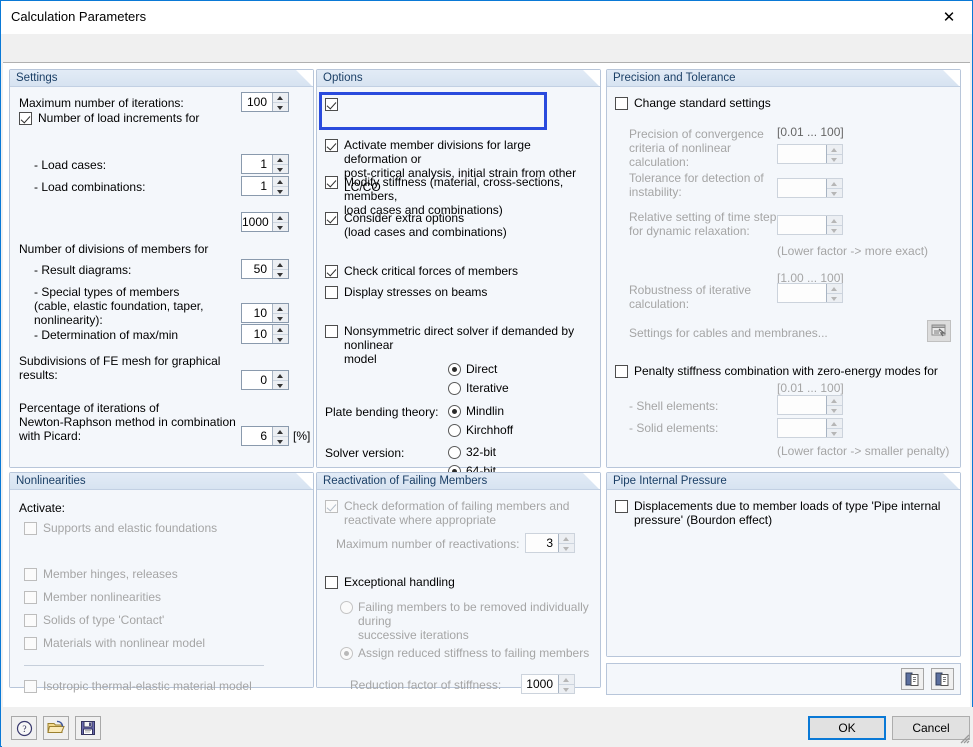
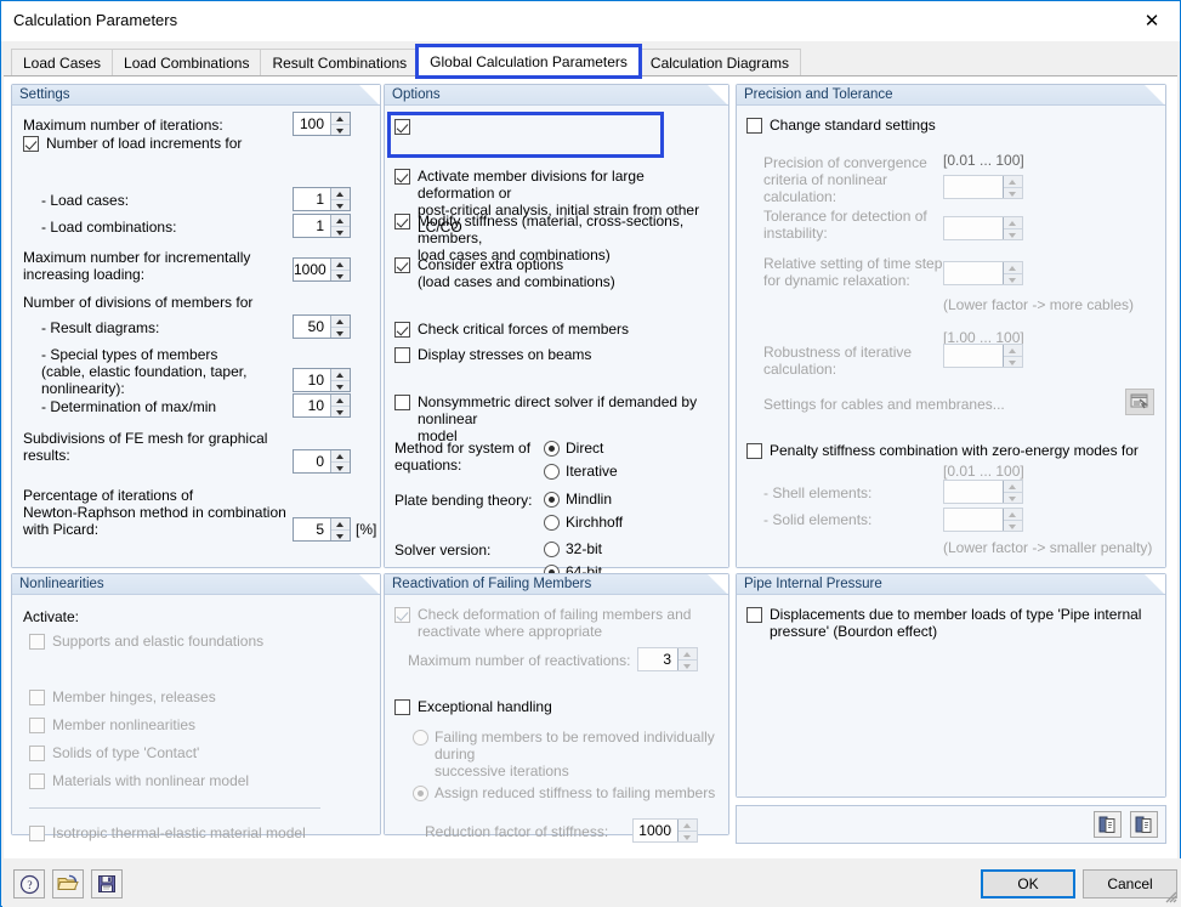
  Calculation Parameters
  ✕
+ Load Cases
+ Load Combinations
+ Result Combinations
+ Global Calculation Parameters
+ Calculation Diagrams
  Settings
  Maximum number of iterations:
  100
  Number of load increments for
  - Load cases:
  1
  - Load combinations:
  1
+ Maximum number for incrementally
+ increasing loading:
  1000
  Number of divisions of members for
  - Result diagrams:
  50
  - Special types of members
  (cable, elastic foundation, taper,
  nonlinearity):
  10
  - Determination of max/min
  10
  Subdivisions of FE mesh for graphical
  results:
  0
  Percentage of iterations of
  Newton-Raphson method in combination
  with Picard:
- 6
+ 5
  [%]
  Options
  Activate member divisions for large deformation or
  post-critical analysis, initial strain from other LC/CO
  Modify stiffness (material, cross-sections, members,
  load cases and combinations)
  Consider extra options
  (load cases and combinations)
  Check critical forces of members
  Display stresses on beams
  Nonsymmetric direct solver if demanded by nonlinear
  model
+ Method for system of
+ equations:
  Direct
  Iterative
  Plate bending theory:
  Mindlin
  Kirchhoff
  Solver version:
  32-bit
  64-bit
  Precision and Tolerance
  Change standard settings
  [0.01 ... 100]
  Precision of convergence
  criteria of nonlinear
  calculation:
  Tolerance for detection of
  instability:
  Relative setting of time step
  for dynamic relaxation:
- (Lower factor -> more exact)
+ (Lower factor -> more cables)
  [1.00 ... 100]
  Robustness of iterative
  calculation:
  Settings for cables and membranes...
  Penalty stiffness combination with zero-energy modes for
  [0.01 ... 100]
  - Shell elements:
  - Solid elements:
  (Lower factor -> smaller penalty)
  Nonlinearities
  Activate:
  Supports and elastic foundations
  Member hinges, releases
  Member nonlinearities
  Solids of type 'Contact'
  Materials with nonlinear model
  Isotropic thermal-elastic material model
  Reactivation of Failing Members
  Check deformation of failing members and
  reactivate where appropriate
  Maximum number of reactivations:
  3
  Exceptional handling
  Failing members to be removed individually during
  successive iterations
  Assign reduced stiffness to failing members
  Reduction factor of stiffness:
  1000
  Pipe Internal Pressure
  Displacements due to member loads of type 'Pipe internal
  pressure' (Bourdon effect)
  ?
  OK
  Cancel
